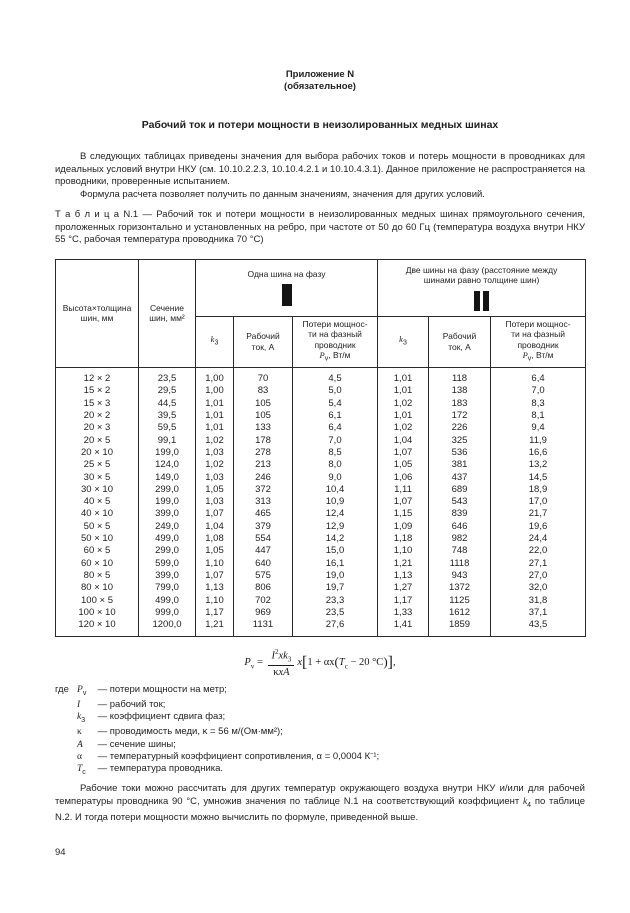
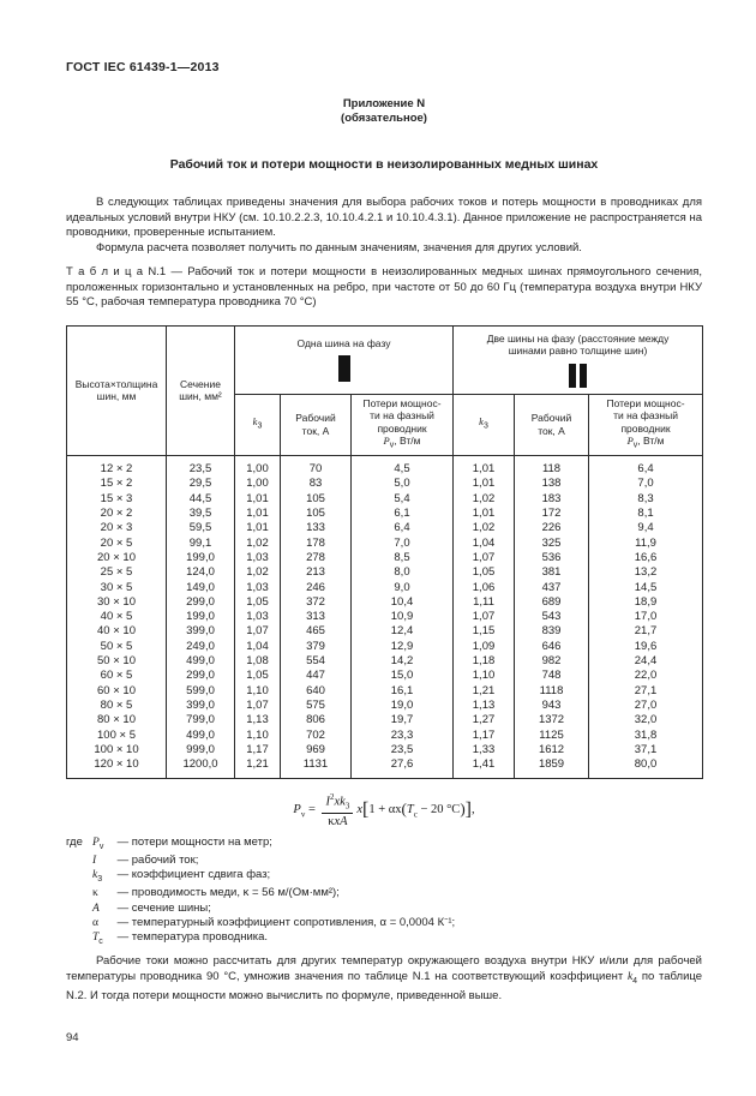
+ ГОСТ IEC 61439-1—2013
  Приложение N
  (обязательное)
  Рабочий ток и потери мощности в неизолированных медных шинах
  В следующих таблицах приведены значения для выбора рабочих токов и потерь мощности в проводниках для идеальных условий внутри НКУ (см. 10.10.2.2.3, 10.10.4.2.1 и 10.10.4.3.1). Данное приложение не распространяется на проводники, проверенные испытанием.
  Формула расчета позволяет получить по данным значениям, значения для других условий.
  Т а б л и ц а N.1 — Рабочий ток и потери мощности в неизолированных медных шинах прямоугольного сечения, проложенных горизонтально и установленных на ребро, при частоте от 50 до 60 Гц (температура воздуха внутри НКУ 55 °С, рабочая температура проводника 70 °С)
  Высота×толщина шин, мм	Сечение шин, мм²	Одна шина на фазу	Две шины на фазу (расстояние между шинами равно толщине шин)
  k	Рабочий ток, А	Потери мощнос- ти на фазный проводник P , Вт/м	k	Рабочий ток, А	Потери мощнос- ти на фазный проводник P , Вт/м
  12 × 2	23,5	1,00	70	4,5	1,01	118	6,4
  15 × 2	29,5	1,00	83	5,0	1,01	138	7,0
  15 × 3	44,5	1,01	105	5,4	1,02	183	8,3
  20 × 2	39,5	1,01	105	6,1	1,01	172	8,1
  20 × 3	59,5	1,01	133	6,4	1,02	226	9,4
  20 × 5	99,1	1,02	178	7,0	1,04	325	11,9
  20 × 10	199,0	1,03	278	8,5	1,07	536	16,6
  25 × 5	124,0	1,02	213	8,0	1,05	381	13,2
  30 × 5	149,0	1,03	246	9,0	1,06	437	14,5
  30 × 10	299,0	1,05	372	10,4	1,11	689	18,9
  40 × 5	199,0	1,03	313	10,9	1,07	543	17,0
  40 × 10	399,0	1,07	465	12,4	1,15	839	21,7
  50 × 5	249,0	1,04	379	12,9	1,09	646	19,6
  50 × 10	499,0	1,08	554	14,2	1,18	982	24,4
  60 × 5	299,0	1,05	447	15,0	1,10	748	22,0
  60 × 10	599,0	1,10	640	16,1	1,21	1118	27,1
  80 × 5	399,0	1,07	575	19,0	1,13	943	27,0
  80 × 10	799,0	1,13	806	19,7	1,27	1372	32,0
  100 × 5	499,0	1,10	702	23,3	1,17	1125	31,8
  100 × 10	999,0	1,17	969	23,5	1,33	1612	37,1
- 120 × 10	1200,0	1,21	1131	27,6	1,41	1859	43,5
+ 120 × 10	1200,0	1,21	1131	27,6	1,41	1859	80,0
  Pv =
  I2xk3
  κxA
  x[1 + αx(Tc − 20 °C)],
  где P — потери мощности на метр;
  I — рабочий ток;
  k — коэффициент сдвига фаз;
  κ — проводимость меди, κ = 56 м/(Ом·мм²);
  A — сечение шины;
  α — температурный коэффициент сопротивления, α = 0,0004 К⁻¹;
  T — температура проводника.
  Рабочие токи можно рассчитать для других температур окружающего воздуха внутри НКУ и/или для рабочей температуры проводника 90 °С, умножив значения по таблице N.1 на соответствующий коэффициент k по таблице N.2. И тогда потери мощности можно вычислить по формуле, приведенной выше.
  94
